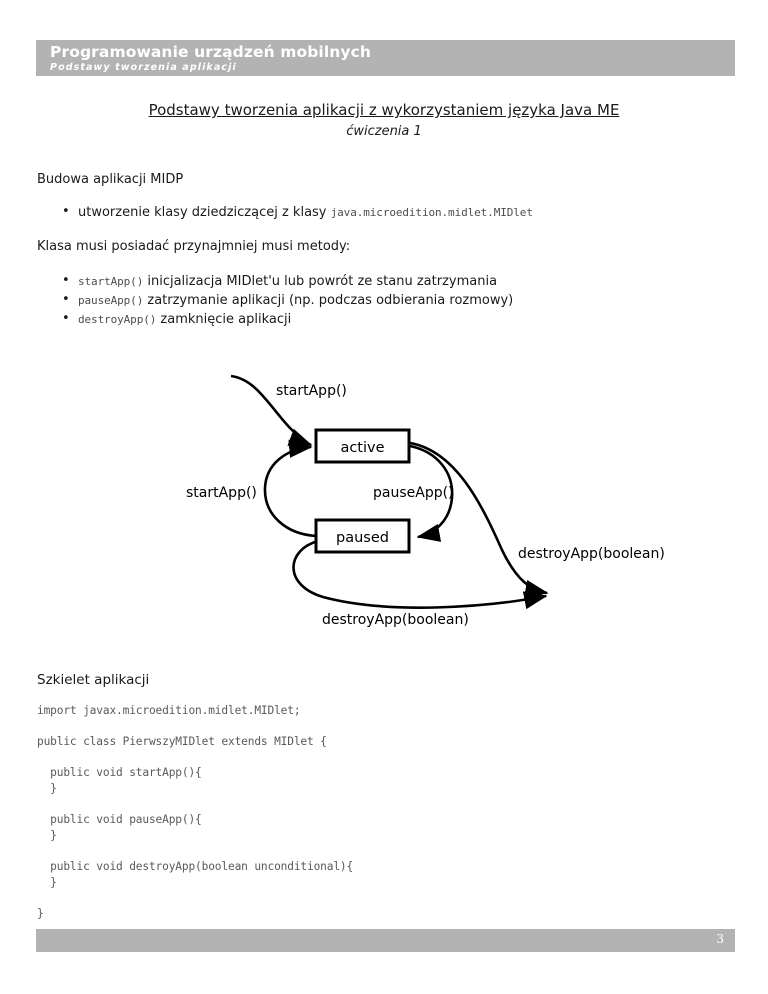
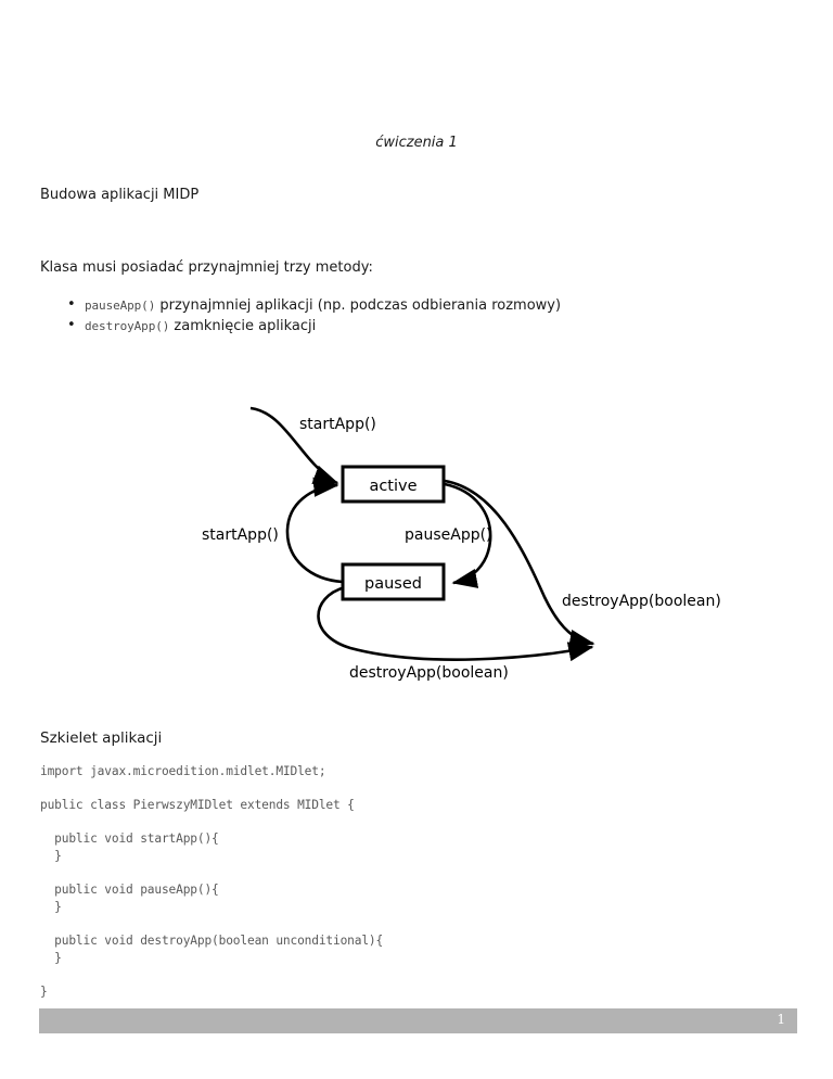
- Programowanie urządzeń mobilnych
- Podstawy tworzenia aplikacji
- Podstawy tworzenia aplikacji z wykorzystaniem języka Java ME
  ćwiczenia 1
  Budowa aplikacji MIDP
- utworzenie klasy dziedziczącej z klasy java.microedition.midlet.MIDlet
- Klasa musi posiadać przynajmniej musi metody:
+ Klasa musi posiadać przynajmniej trzy metody:
- startApp() inicjalizacja MIDlet'u lub powrót ze stanu zatrzymania
- pauseApp() zatrzymanie aplikacji (np. podczas odbierania rozmowy)
+ pauseApp() przynajmniej aplikacji (np. podczas odbierania rozmowy)
  destroyApp() zamknięcie aplikacji
  active
  paused
  startApp()
  startApp()
  pauseApp()
  destroyApp(boolean)
  destroyApp(boolean)
  Szkielet aplikacji
  import javax.microedition.midlet.MIDlet;
  public class PierwszyMIDlet extends MIDlet {
  public void startApp(){
  }
  public void pauseApp(){
  }
  public void destroyApp(boolean unconditional){
  }
  }
- 3
+ 1
